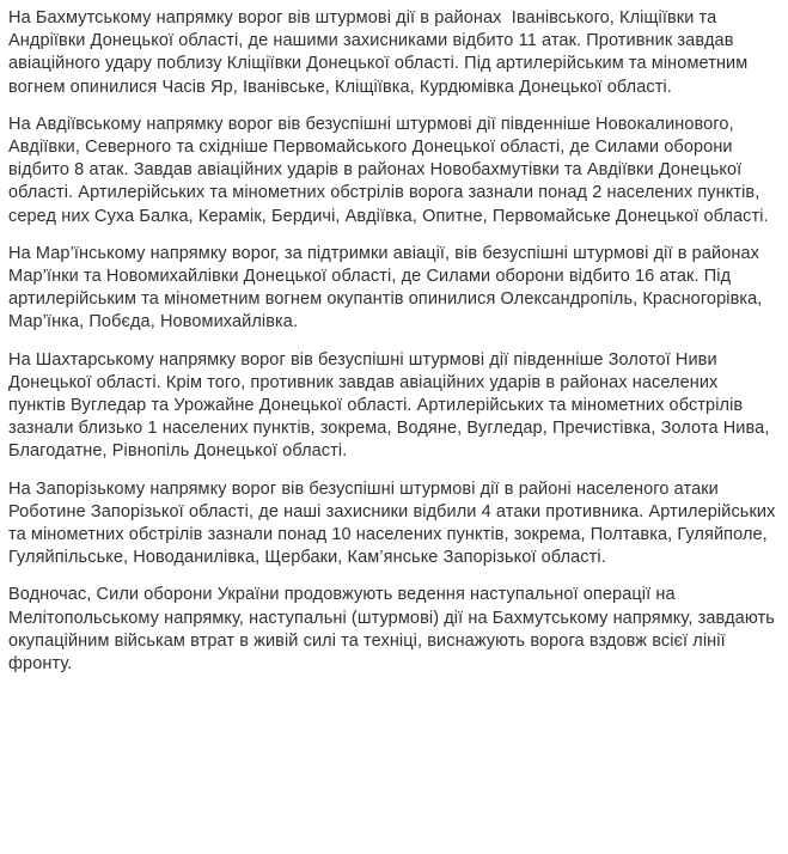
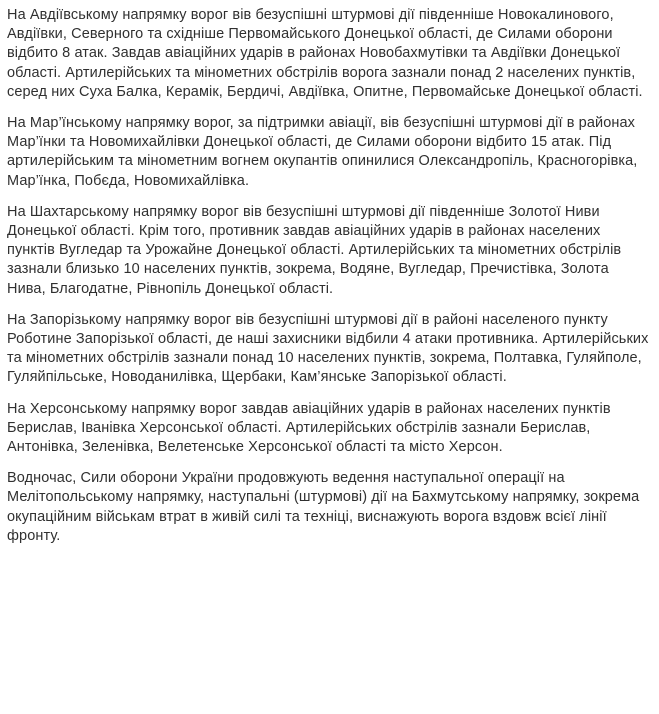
- На Бахмутському напрямку ворог вів штурмові дії в районах Іванівського, Кліщіївки та Андріївки Донецької області, де нашими захисниками відбито 11 атак. Противник завдав авіаційного удару поблизу Кліщіївки Донецької області. Під артилерійським та мінометним вогнем опинилися Часів Яр, Іванівське, Кліщіївка, Курдюмівка Донецької області.
  На Авдіївському напрямку ворог вів безуспішні штурмові дії південніше Новокалинового, Авдіївки, Северного та східніше Первомайського Донецької області, де Силами оборони відбито 8 атак. Завдав авіаційних ударів в районах Новобахмутівки та Авдіївки Донецької області. Артилерійських та мінометних обстрілів ворога зазнали понад 2 населених пунктів, серед них Суха Балка, Керамік, Бердичі, Авдіївка, Опитне, Первомайське Донецької області.
- На Мар’їнському напрямку ворог, за підтримки авіації, вів безуспішні штурмові дії в районах Мар’їнки та Новомихайлівки Донецької області, де Силами оборони відбито 16 атак. Під артилерійським та мінометним вогнем окупантів опинилися Олександропіль, Красногорівка, Мар’їнка, Побєда, Новомихайлівка.
+ На Мар’їнському напрямку ворог, за підтримки авіації, вів безуспішні штурмові дії в районах Мар’їнки та Новомихайлівки Донецької області, де Силами оборони відбито 15 атак. Під артилерійським та мінометним вогнем окупантів опинилися Олександропіль, Красногорівка, Мар’їнка, Побєда, Новомихайлівка.
- На Шахтарському напрямку ворог вів безуспішні штурмові дії південніше Золотої Ниви Донецької області. Крім того, противник завдав авіаційних ударів в районах населених пунктів Вугледар та Урожайне Донецької області. Артилерійських та мінометних обстрілів зазнали близько 1 населених пунктів, зокрема, Водяне, Вугледар, Пречистівка, Золота Нива, Благодатне, Рівнопіль Донецької області.
+ На Шахтарському напрямку ворог вів безуспішні штурмові дії південніше Золотої Ниви Донецької області. Крім того, противник завдав авіаційних ударів в районах населених пунктів Вугледар та Урожайне Донецької області. Артилерійських та мінометних обстрілів зазнали близько 10 населених пунктів, зокрема, Водяне, Вугледар, Пречистівка, Золота Нива, Благодатне, Рівнопіль Донецької області.
- На Запорізькому напрямку ворог вів безуспішні штурмові дії в районі населеного атаки Роботине Запорізької області, де наші захисники відбили 4 атаки противника. Артилерійських та мінометних обстрілів зазнали понад 10 населених пунктів, зокрема, Полтавка, Гуляйполе, Гуляйпільське, Новоданилівка, Щербаки, Кам’янське Запорізької області.
+ На Запорізькому напрямку ворог вів безуспішні штурмові дії в районі населеного пункту Роботине Запорізької області, де наші захисники відбили 4 атаки противника. Артилерійських та мінометних обстрілів зазнали понад 10 населених пунктів, зокрема, Полтавка, Гуляйполе, Гуляйпільське, Новоданилівка, Щербаки, Кам’янське Запорізької області.
+ На Херсонському напрямку ворог завдав авіаційних ударів в районах населених пунктів Берислав, Іванівка Херсонської області. Артилерійських обстрілів зазнали Берислав, Антонівка, Зеленівка, Велетенське Херсонської області та місто Херсон.
- Водночас, Сили оборони України продовжують ведення наступальної операції на Мелітопольському напрямку, наступальні (штурмові) дії на Бахмутському напрямку, завдають окупаційним військам втрат в живій силі та техніці, виснажують ворога вздовж всієї лінії фронту.
+ Водночас, Сили оборони України продовжують ведення наступальної операції на Мелітопольському напрямку, наступальні (штурмові) дії на Бахмутському напрямку, зокрема окупаційним військам втрат в живій силі та техніці, виснажують ворога вздовж всієї лінії фронту.
